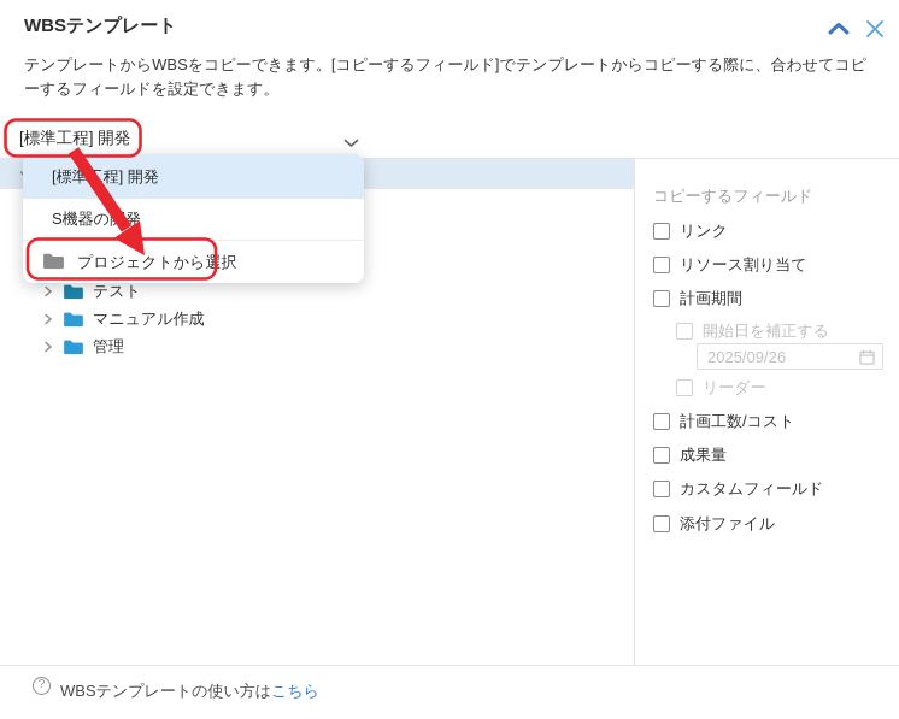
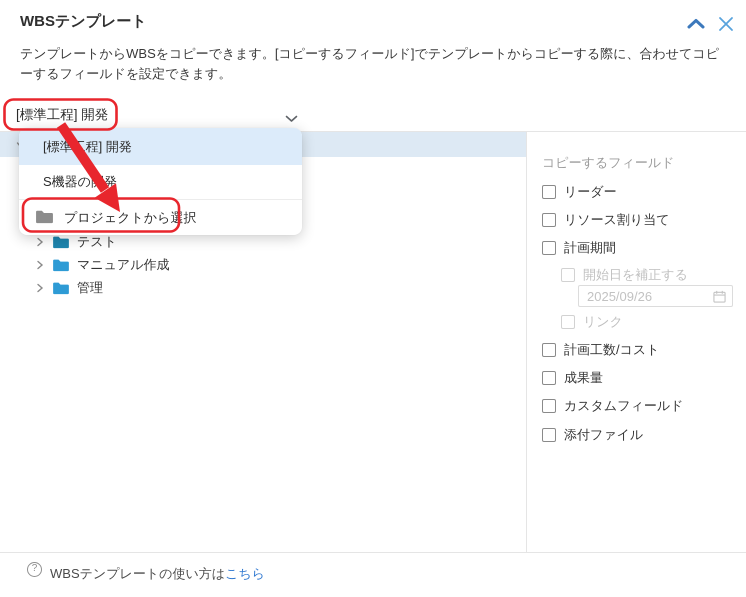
  WBSテンプレート
  テンプレートからWBSをコピーできます。[コピーするフィールド]でテンプレートからコピーする際に、合わせてコピーするフィールドを設定できます。
  [標準工程] 開発
  テスト
  マニュアル作成
  管理
  コピーするフィールド
- リンク
+ リーダー
  リソース割り当て
  計画期間
  開始日を補正する
  2025/09/26
- リーダー
+ リンク
  計画工数/コスト
  成果量
  カスタムフィールド
  添付ファイル
  ?
  WBSテンプレートの使い方はこちら
  [標準程] 開発
  S機器の発
  プロジェクトから選択
